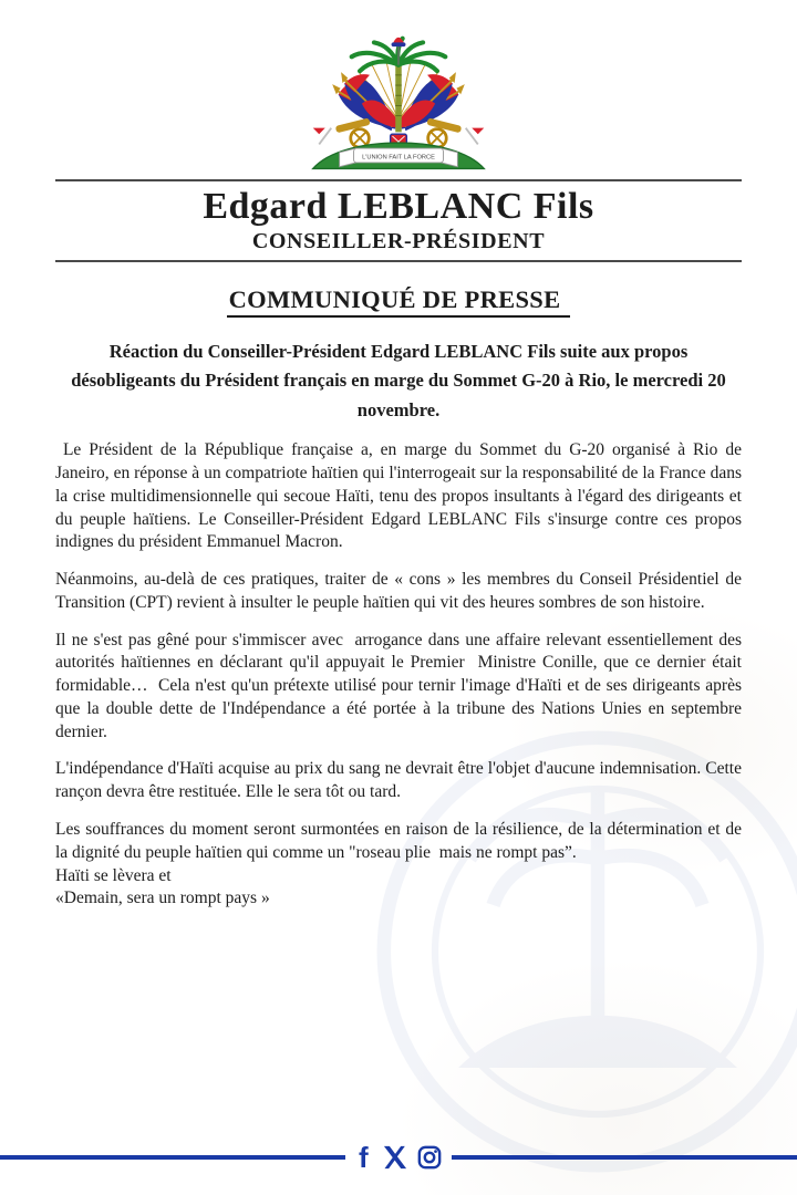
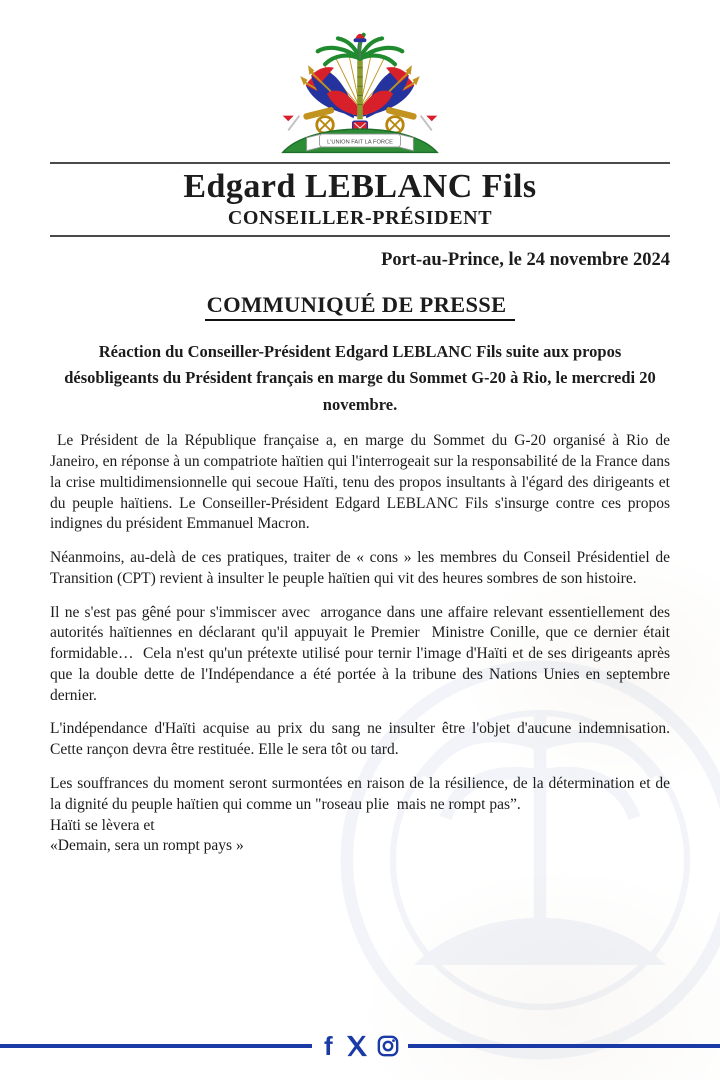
  Edgard LEBLANC Fils
  CONSEILLER-PRÉSIDENT
+ Port-au-Prince, le 24 novembre 2024
  COMMUNIQUÉ DE PRESSE
  Réaction du Conseiller-Président Edgard LEBLANC Fils suite aux propos désobligeants du Président français en marge du Sommet G-20 à Rio, le mercredi 20 novembre.
  Le Président de la République française a, en marge du Sommet du G-20 organisé à Rio de Janeiro, en réponse à un compatriote haïtien qui l'interrogeait sur la responsabilité de la France dans la crise multidimensionnelle qui secoue Haïti, tenu des propos insultants à l'égard des dirigeants et du peuple haïtiens. Le Conseiller-Président Edgard LEBLANC Fils s'insurge contre ces propos indignes du président Emmanuel Macron.
  Néanmoins, au-delà de ces pratiques, traiter de « cons » les membres du Conseil Présidentiel de Transition (CPT) revient à insulter le peuple haïtien qui vit des heures sombres de son histoire.
  Il ne s'est pas gêné pour s'immiscer avec arrogance dans une affaire relevant essentiellement des autorités haïtiennes en déclarant qu'il appuyait le Premier Ministre Conille, que ce dernier était formidable… Cela n'est qu'un prétexte utilisé pour ternir l'image d'Haïti et de ses dirigeants après que la double dette de l'Indépendance a été portée à la tribune des Nations Unies en septembre dernier.
- L'indépendance d'Haïti acquise au prix du sang ne devrait être l'objet d'aucune indemnisation. Cette rançon devra être restituée. Elle le sera tôt ou tard.
+ L'indépendance d'Haïti acquise au prix du sang ne insulter être l'objet d'aucune indemnisation. Cette rançon devra être restituée. Elle le sera tôt ou tard.
  Les souffrances du moment seront surmontées en raison de la résilience, de la détermination et de la dignité du peuple haïtien qui comme un "roseau plie mais ne rompt pas”.
  Haïti se lèvera et
  «Demain, sera un rompt pays »
  f
